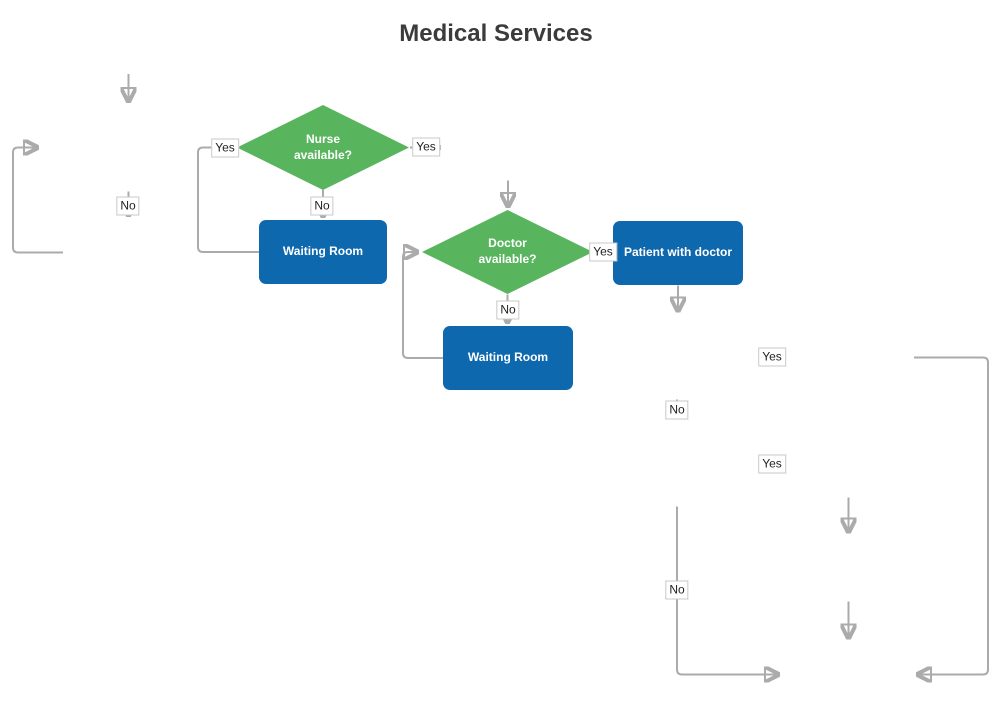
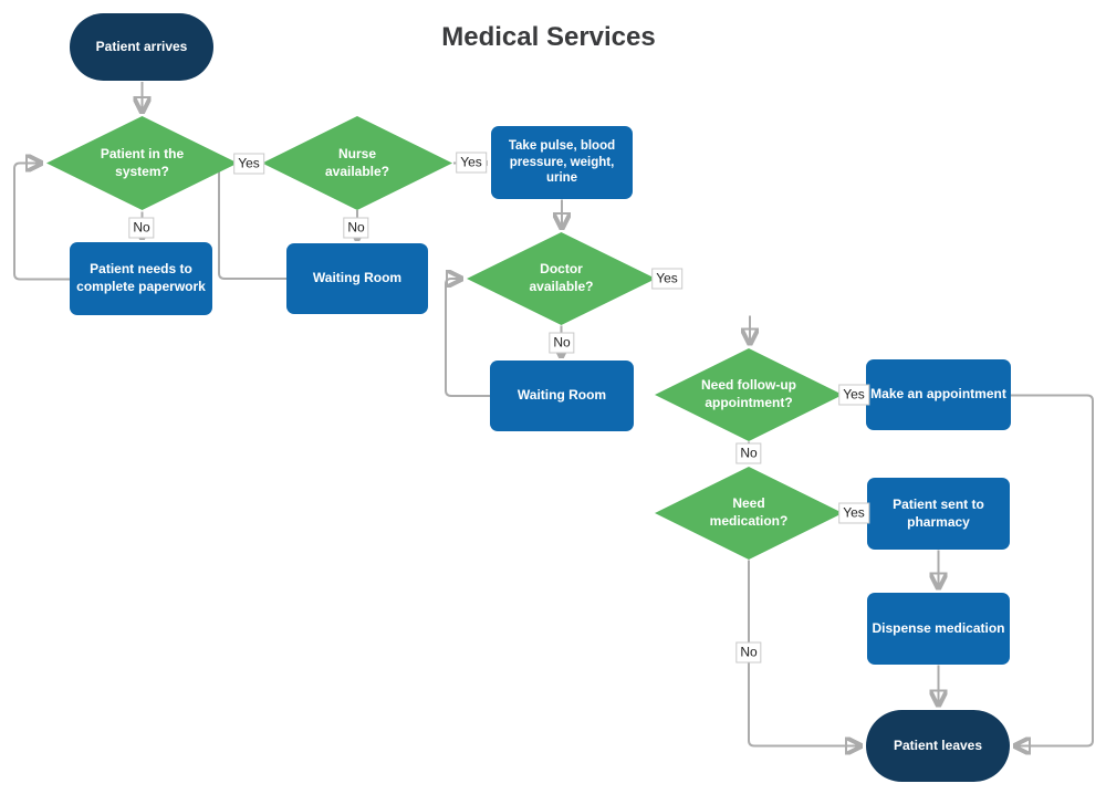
  Medical Services
+ Patient arrives
+ Patient in the
+ system?
  Nurse
  available?
+ Take pulse, blood
+ pressure, weight, urine
+ Patient needs to
+ complete paperwork
  Waiting Room
  Doctor
  available?
- Patient with doctor
  Waiting Room
+ Need follow-up
+ appointment?
+ Make an appointment
+ Need
+ medication?
+ Patient sent to
+ pharmacy
+ Dispense medication
+ Patient leaves
  Yes
  No
  Yes
  No
  Yes
  No
  Yes
  No
  Yes
  No
